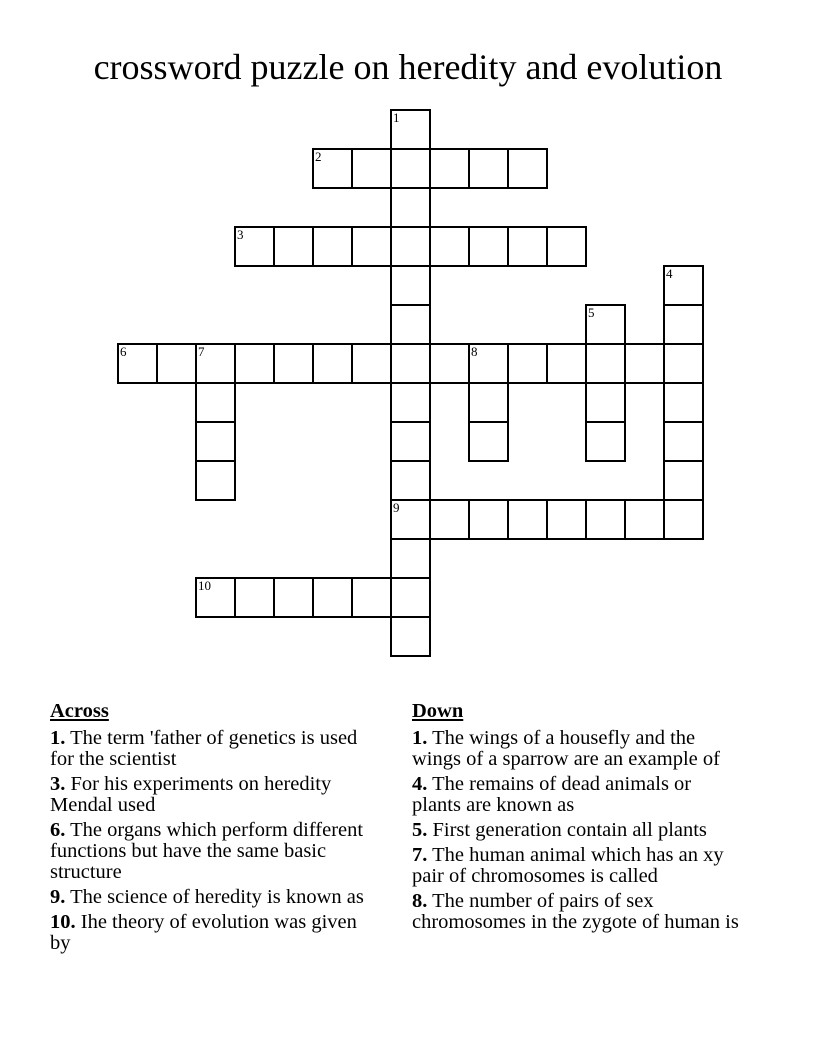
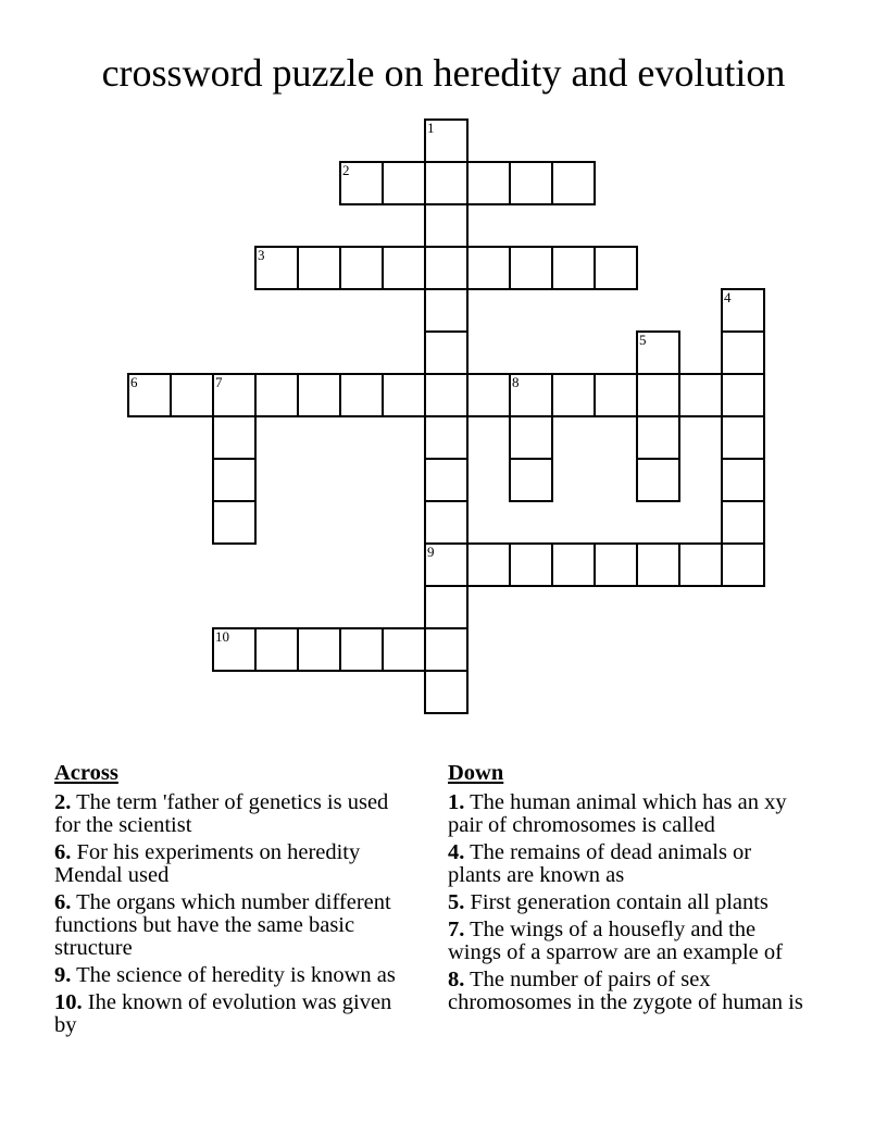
  crossword puzzle on heredity and evolution
  1
  9
  2
  3
  4
  5
  6
  7
  8
  10
  Across
- 1. The term 'father of genetics is used for the scientist
+ 2. The term 'father of genetics is used for the scientist
- 3. For his experiments on heredity Mendal used
+ 6. For his experiments on heredity Mendal used
- 6. The organs which perform different functions but have the same basic structure
+ 6. The organs which number different functions but have the same basic structure
  9. The science of heredity is known as
- 10. Ihe theory of evolution was given by
+ 10. Ihe known of evolution was given by
  Down
- 1. The wings of a housefly and the wings of a sparrow are an example of
+ 1. The human animal which has an xy pair of chromosomes is called
  4. The remains of dead animals or plants are known as
  5. First generation contain all plants
- 7. The human animal which has an xy pair of chromosomes is called
+ 7. The wings of a housefly and the wings of a sparrow are an example of
  8. The number of pairs of sex chromosomes in the zygote of human is
